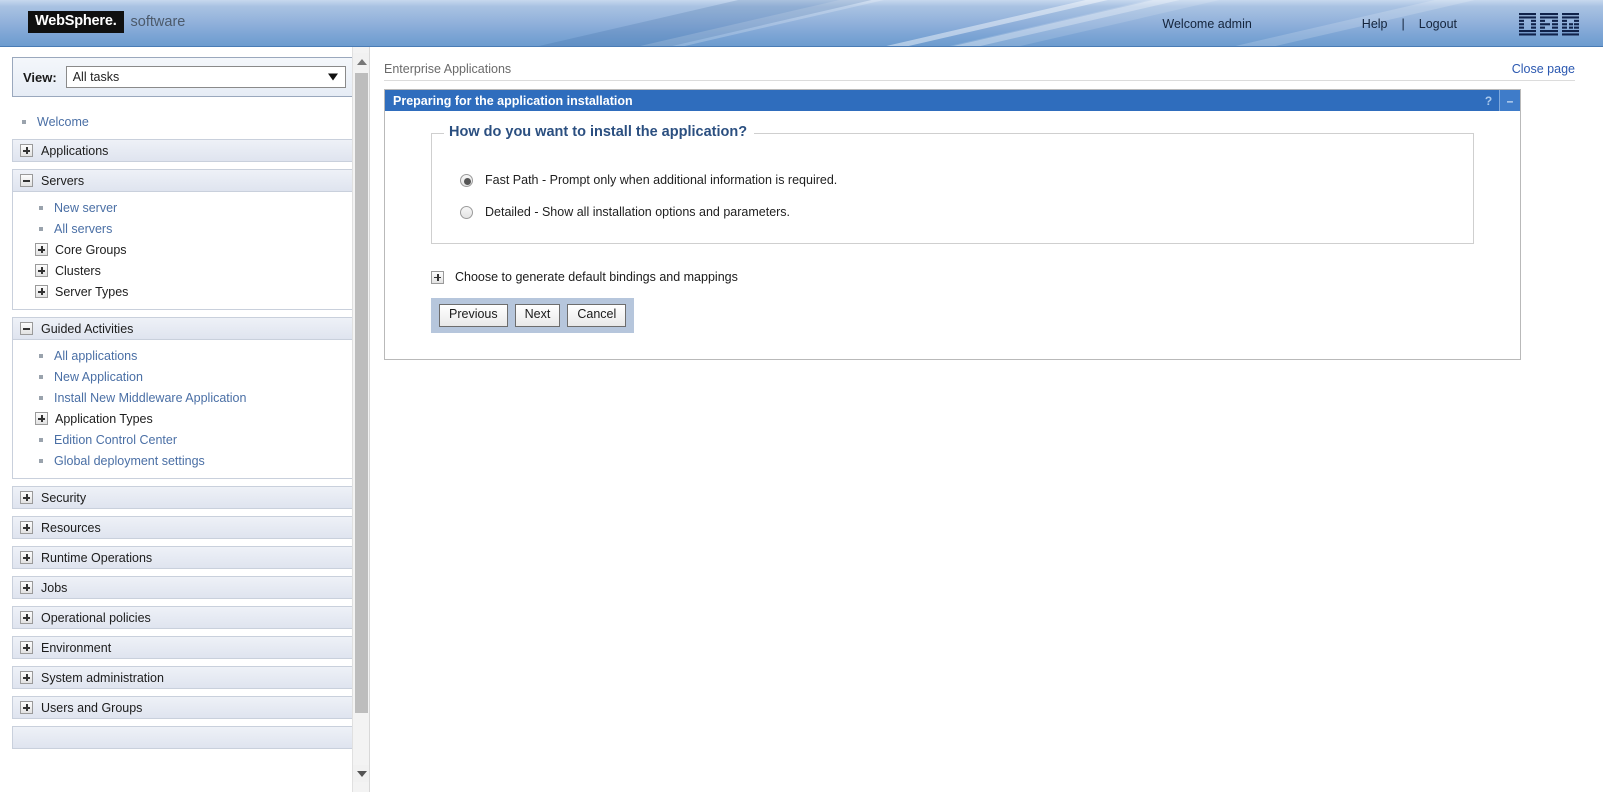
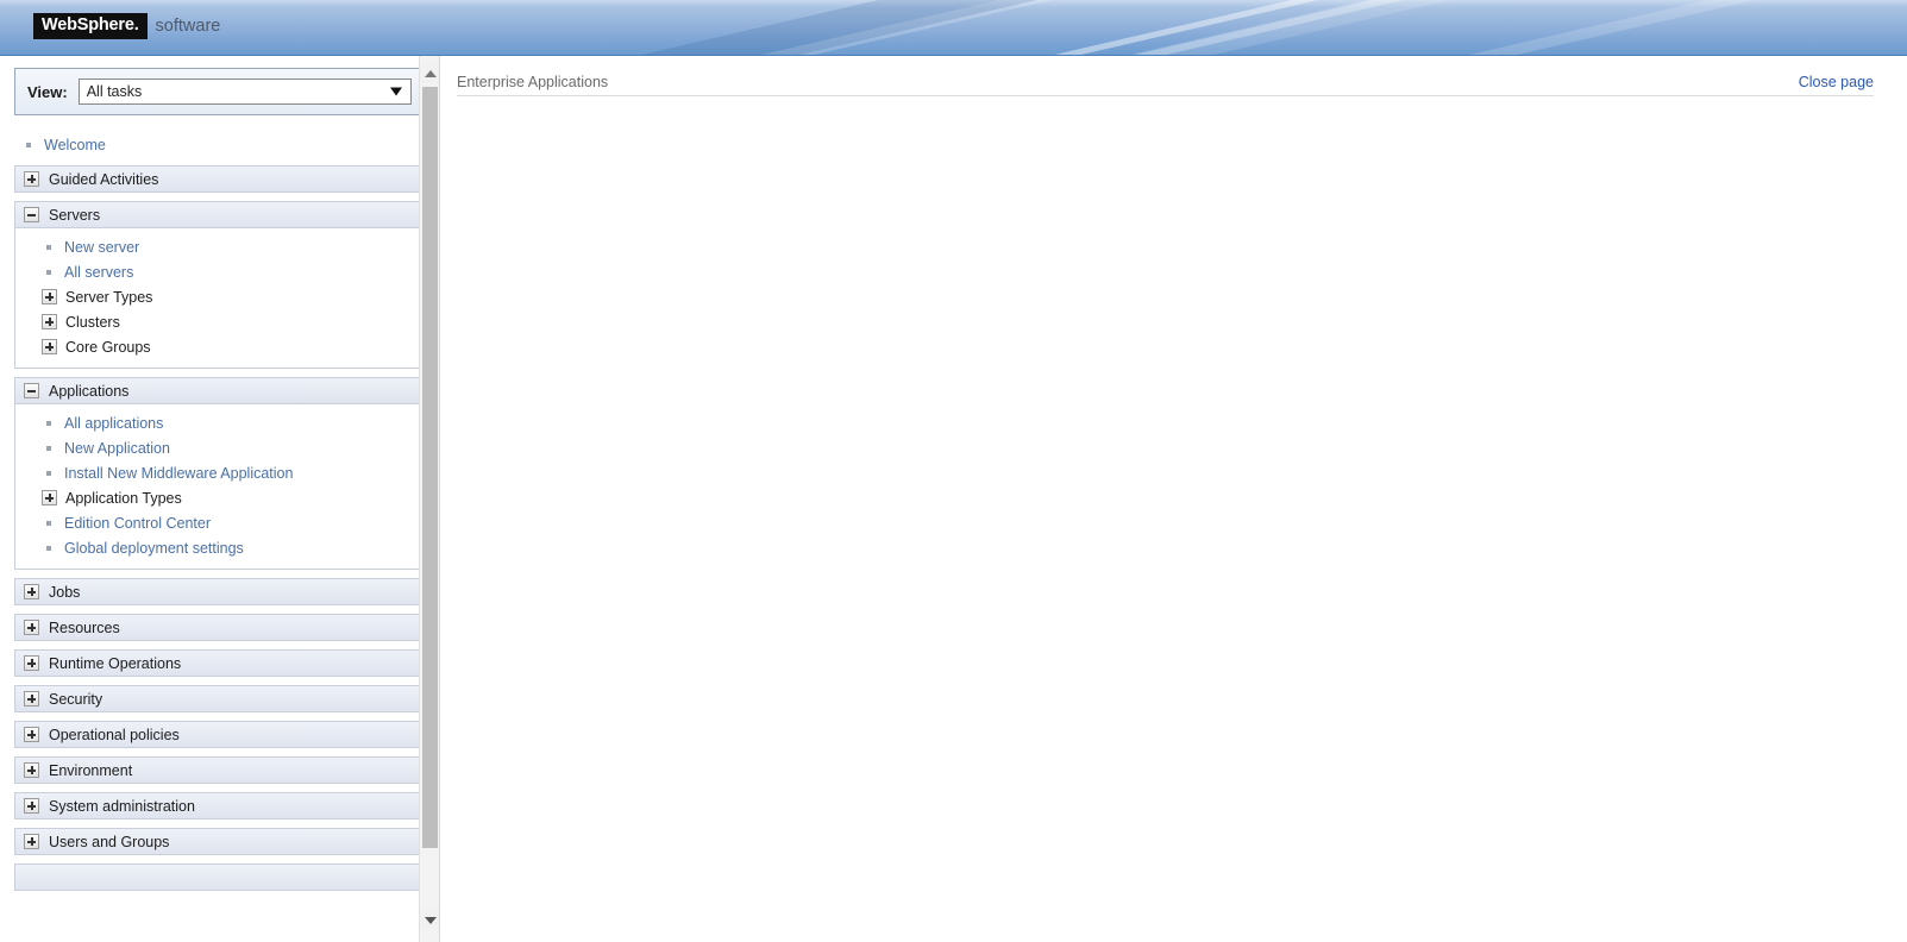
  WebSphere.
  software
- Welcome admin
- Help
- |
- Logout
  View:
  All tasks
  Welcome
- Applications
+ Guided Activities
  Servers
  New server
  All servers
- Core Groups
+ Server Types
  Clusters
- Server Types
+ Core Groups
- Guided Activities
+ Applications
  All applications
  New Application
  Install New Middleware Application
  Application Types
  Edition Control Center
  Global deployment settings
- Security
+ Jobs
  Resources
  Runtime Operations
- Jobs
+ Security
  Operational policies
  Environment
  System administration
  Users and Groups
  Enterprise Applications
  Close page
- Preparing for the application installation
- ?
- –
- How do you want to install the application?
- Fast Path - Prompt only when additional information is required.
- Detailed - Show all installation options and parameters.
- Choose to generate default bindings and mappings
- Previous
- Next
- Cancel
